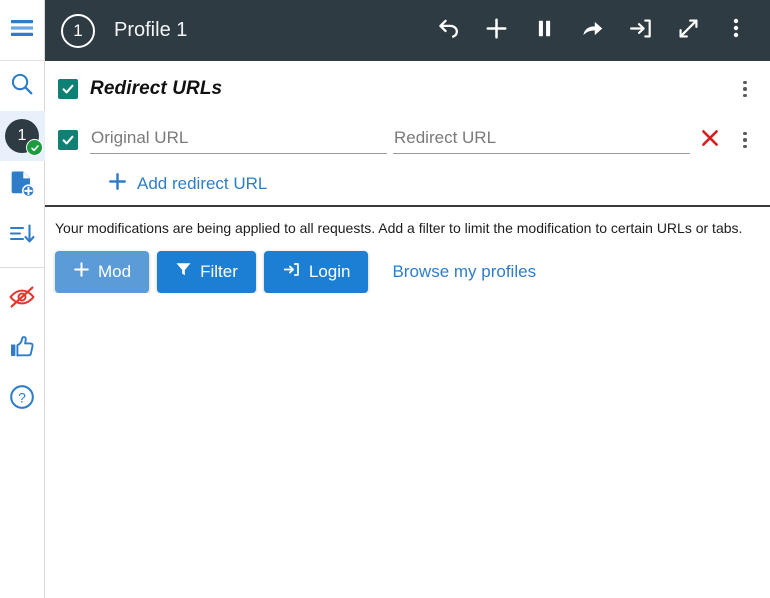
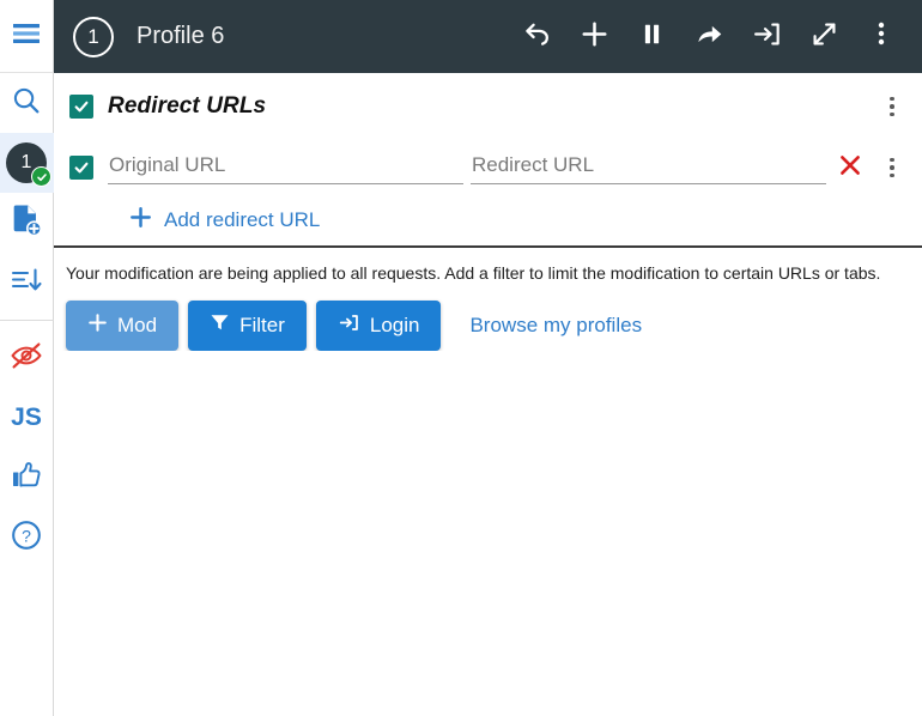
  1
+ JS
  ?
  1
- Profile 1
+ Profile 6
  Redirect URLs
  Original URL
  Redirect URL
  Add redirect URL
- Your modifications are being applied to all requests. Add a filter to limit the modification to certain URLs or tabs.
+ Your modification are being applied to all requests. Add a filter to limit the modification to certain URLs or tabs.
  Mod
  Filter
  Login
  Browse my profiles
